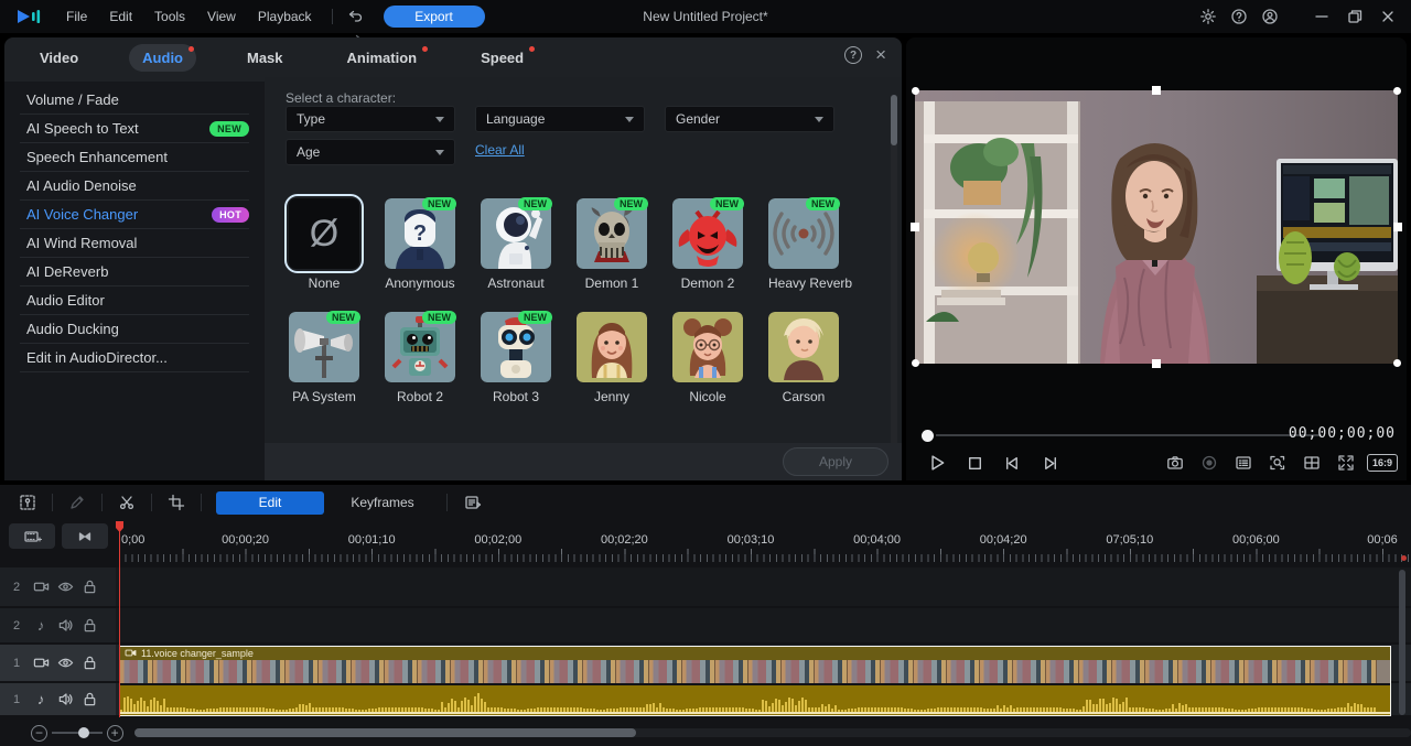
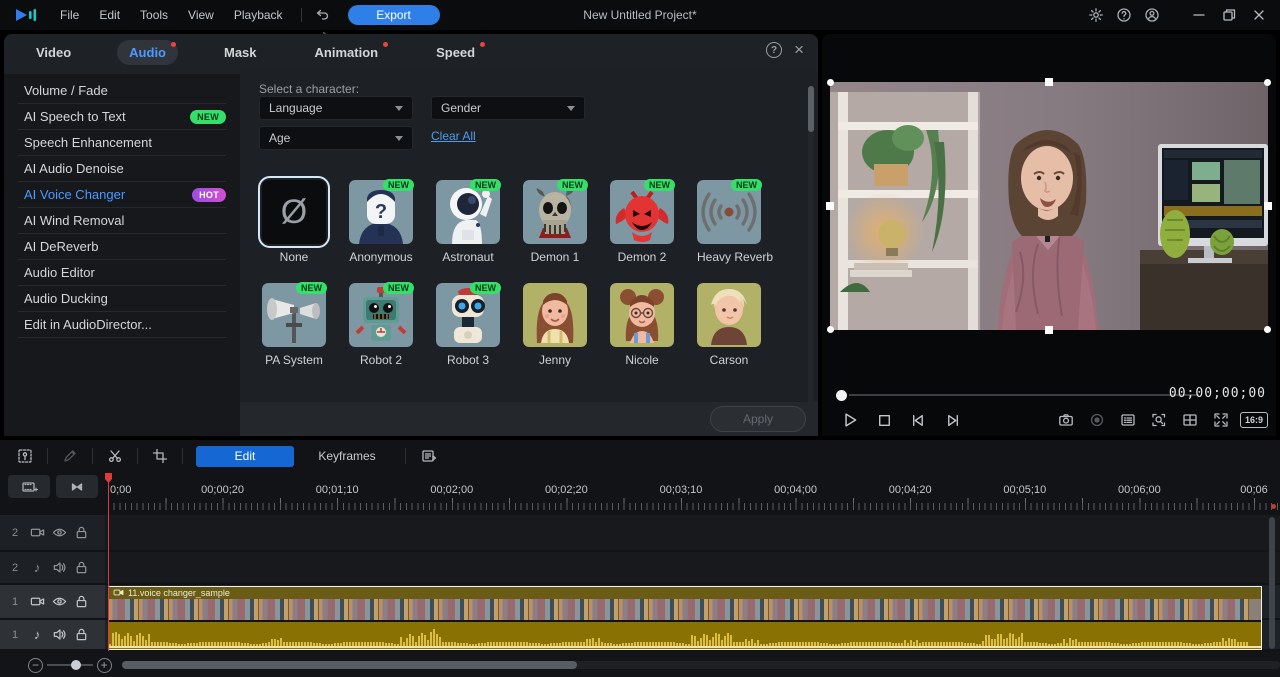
  File Edit Tools View Playback
  Export
  New Untitled Project*
  Video
  Audio
  Mask
  Animation
  Speed
  ?
  ×
  Volume / Fade
  AI Speech to Text
  NEW
  Speech Enhancement
  AI Audio Denoise
  AI Voice Changer
  HOT
  AI Wind Removal
  AI DeReverb
  Audio Editor
  Audio Ducking
  Edit in AudioDirector...
  Select a character:
- Type
  Language
  Gender
  Age
  Clear All
  Ø
  None
  ?
  NEW
  Anonymous
  NEW
  Astronaut
  NEW
  Demon 1
  NEW
  Demon 2
  NEW
  Heavy Reverb
  NEW
  PA System
  NEW
  Robot 2
  NEW
  Robot 3
  Jenny
  Nicole
  Carson
  Apply
  00;00;00;00
  16:9
  Edit
  Keyframes
  0;00
  00;00;20
  00;01;10
  00;02;00
  00;02;20
  00;03;10
  00;04;00
  00;04;20
- 07;05;10
+ 00;05;10
  00;06;00
  00;06
  2
  2
  ♪
  1
  1
  ♪
  11.voice changer_sample
  −
  +
